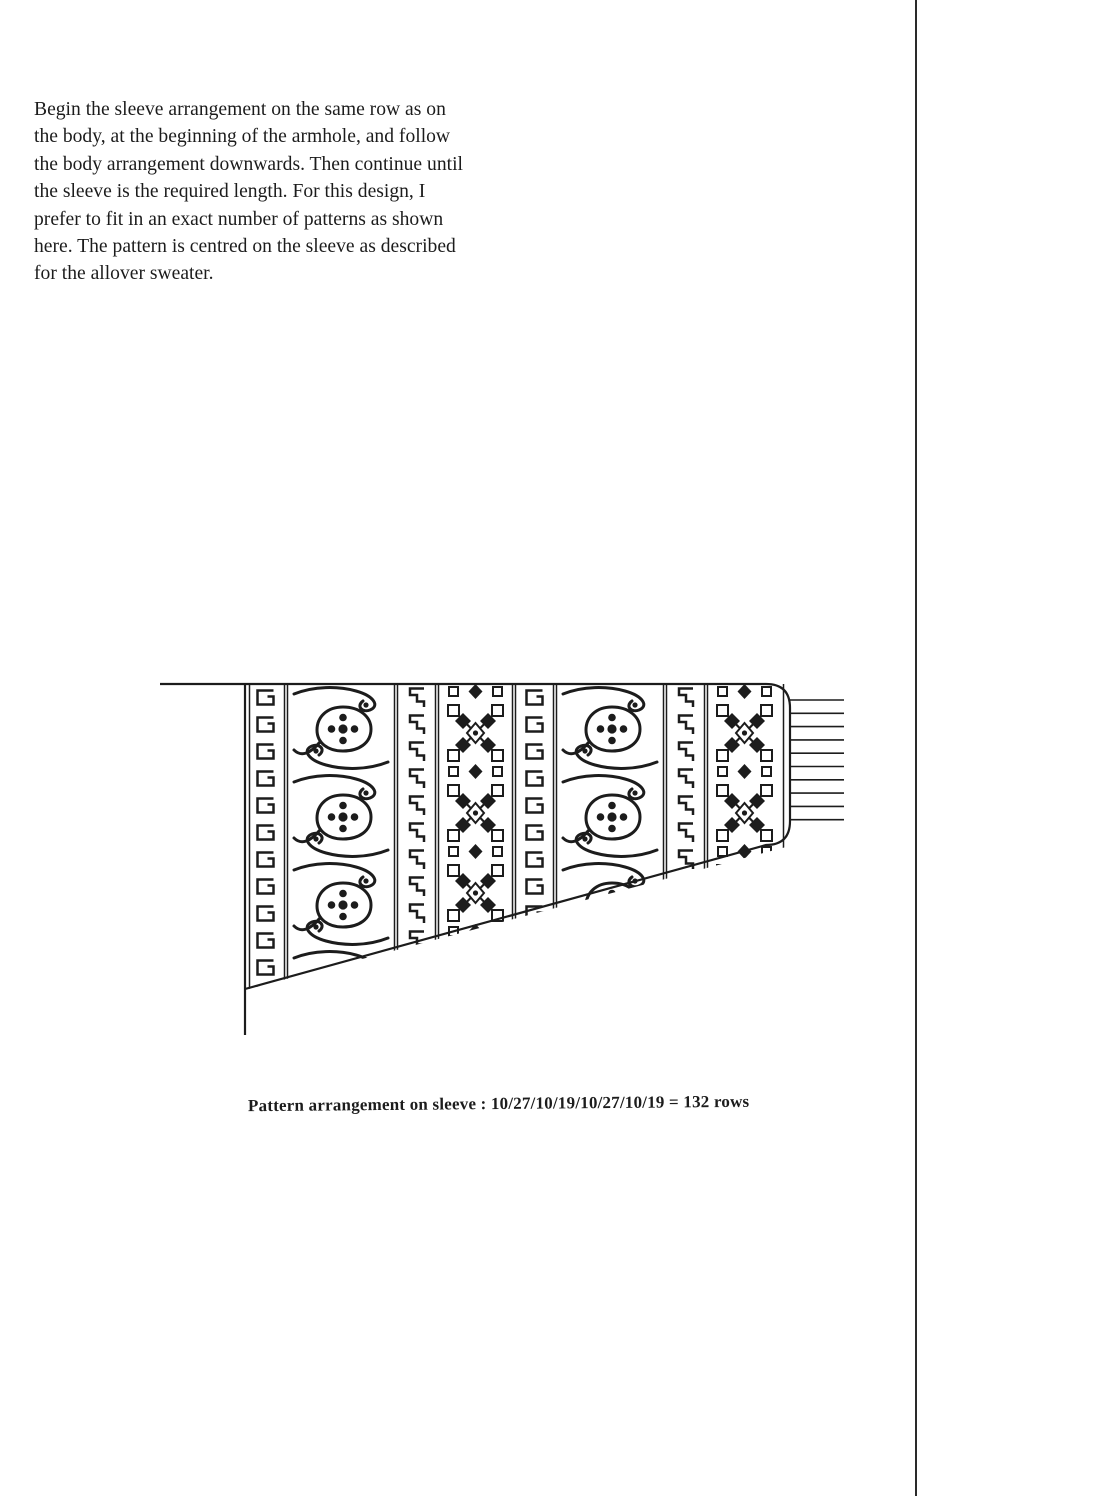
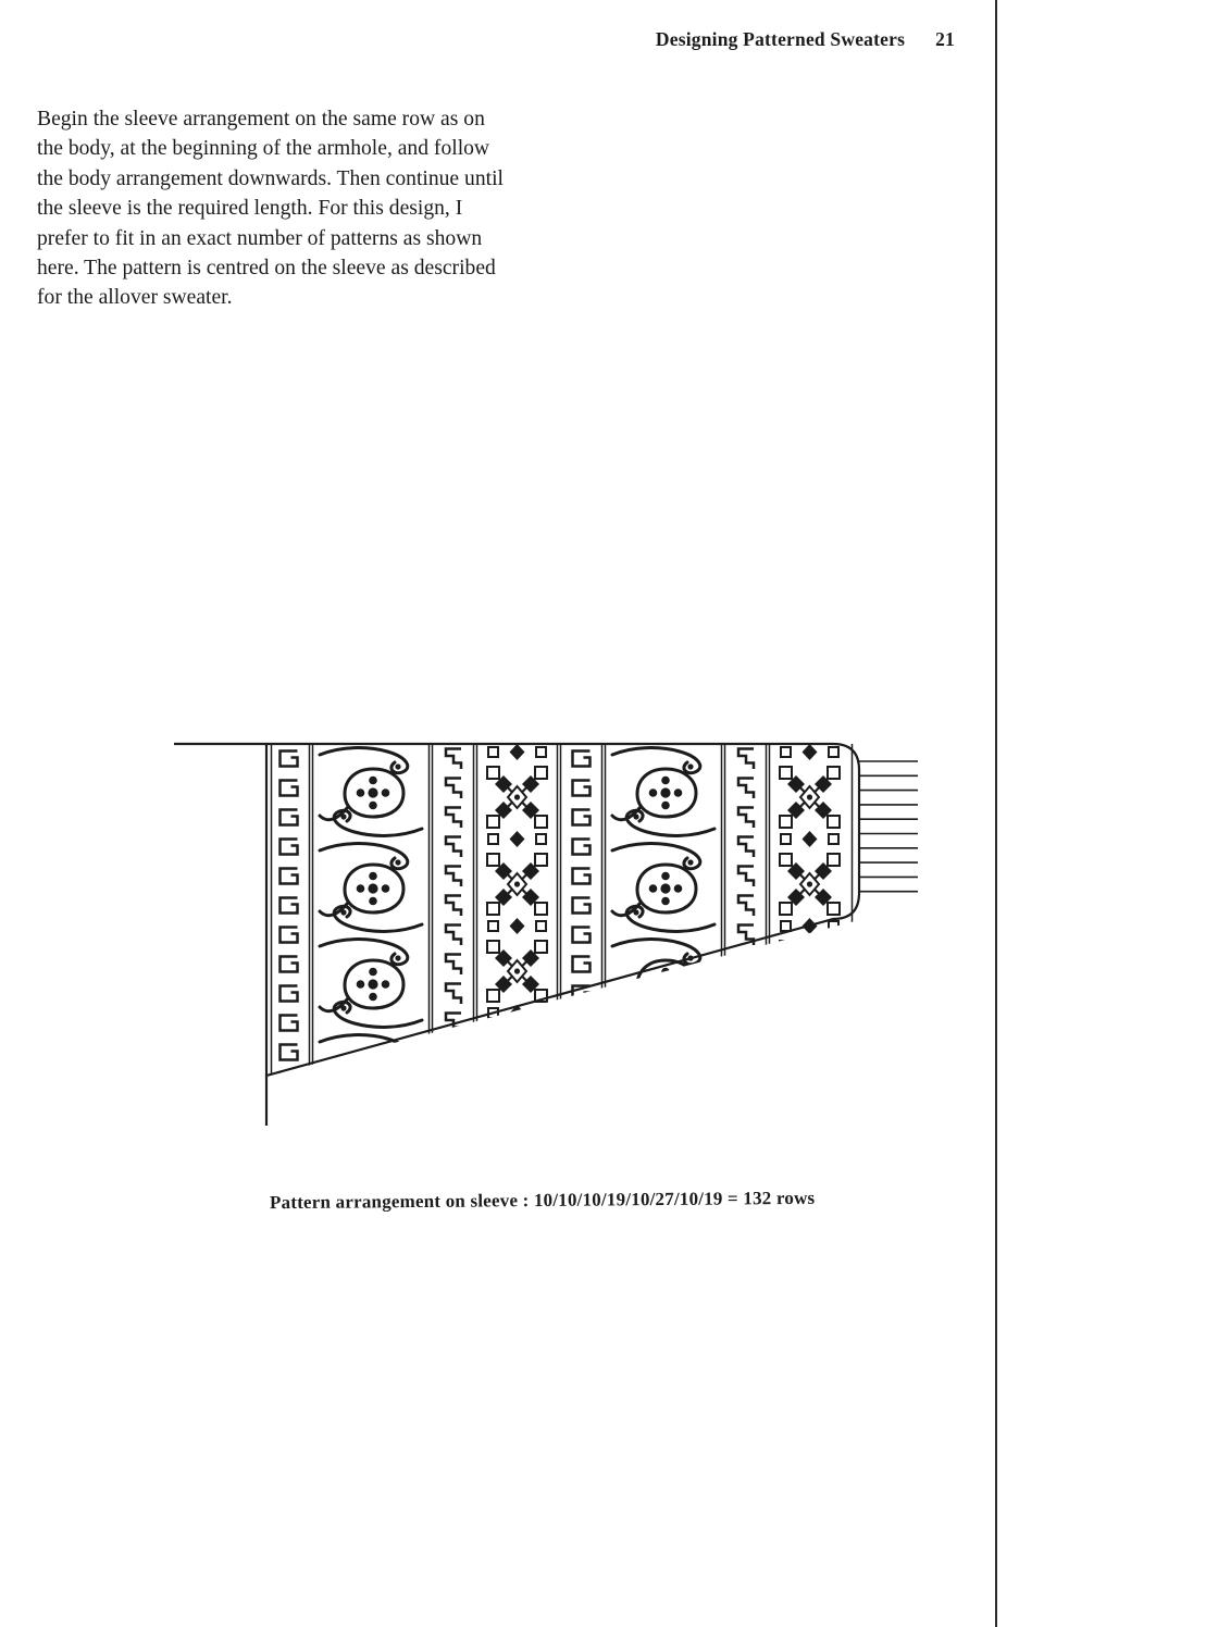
+ Designing Patterned Sweaters 21
  Begin the sleeve arrangement on the same row as on the body, at the beginning of the armhole, and follow the body arrangement downwards. Then continue until the sleeve is the required length. For this design, I prefer to fit in an exact number of patterns as shown here. The pattern is centred on the sleeve as described for the allover sweater.
- Pattern arrangement on sleeve : 10/27/10/19/10/27/10/19 = 132 rows
+ Pattern arrangement on sleeve : 10/10/10/19/10/27/10/19 = 132 rows
